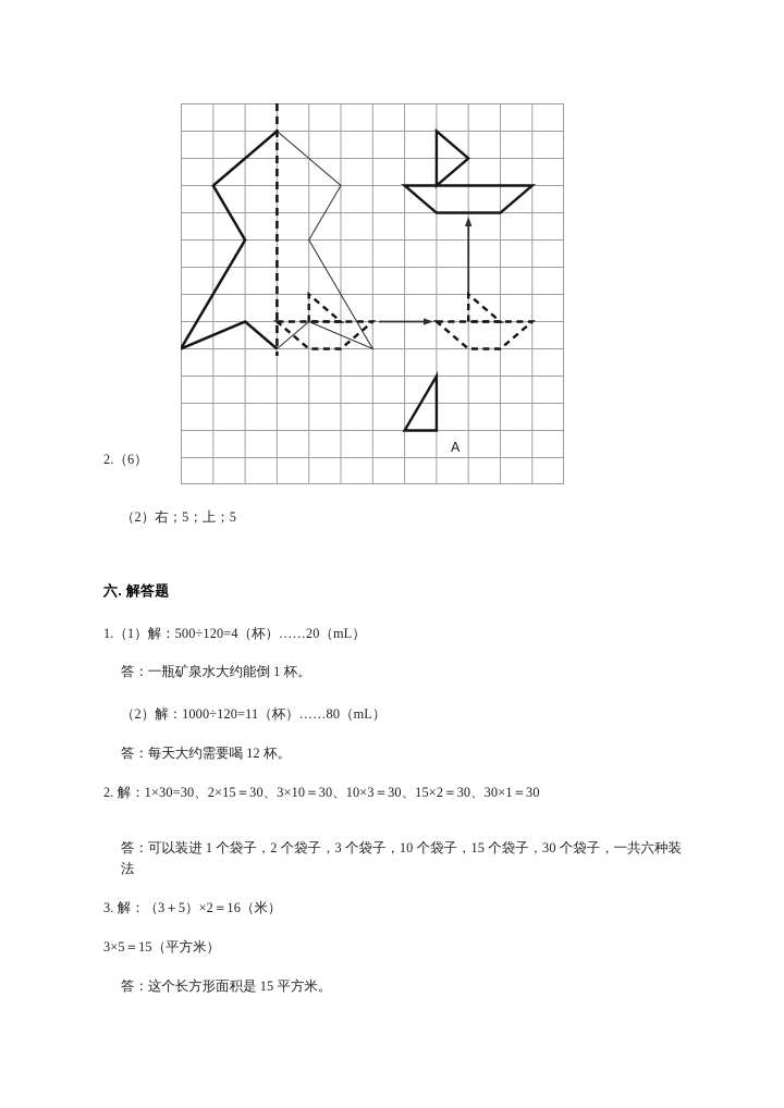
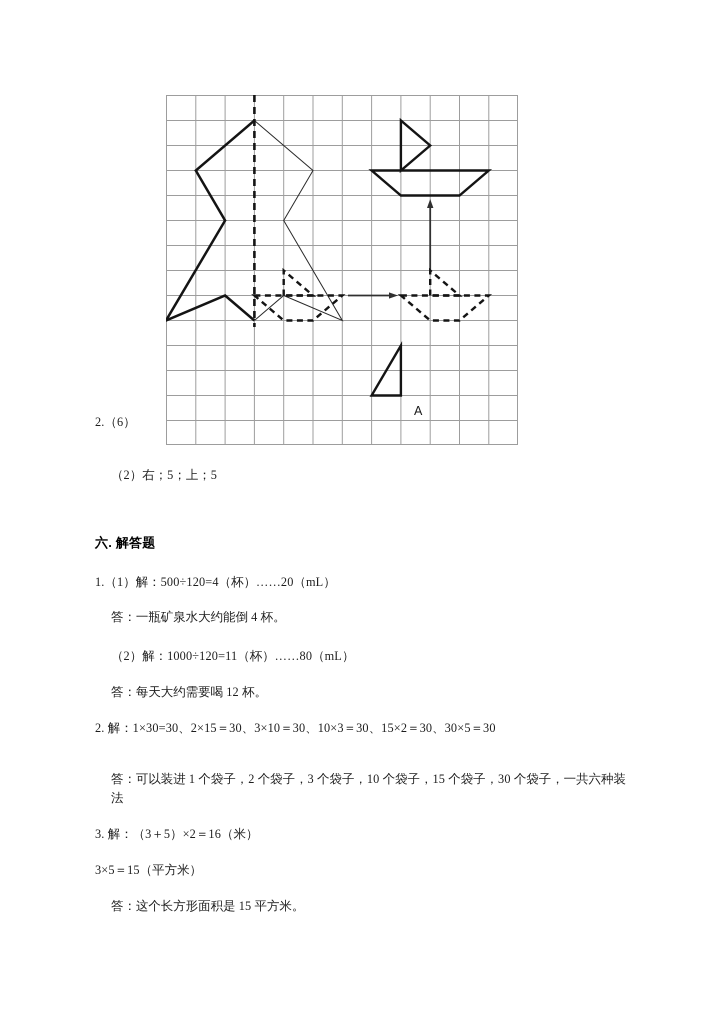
  A
  2.（6）
  （2）右；5；上；5
  六. 解答题
  1.（1）解：500÷120=4（杯）……20（mL）
- 答：一瓶矿泉水大约能倒 1 杯。
+ 答：一瓶矿泉水大约能倒 4 杯。
  （2）解：1000÷120=11（杯）……80（mL）
  答：每天大约需要喝 12 杯。
- 2. 解：1×30=30、2×15＝30、3×10＝30、10×3＝30、15×2＝30、30×1＝30
+ 2. 解：1×30=30、2×15＝30、3×10＝30、10×3＝30、15×2＝30、30×5＝30
  答：可以装进 1 个袋子，2 个袋子，3 个袋子，10 个袋子，15 个袋子，30 个袋子，一共六种装法
  3. 解：（3＋5）×2＝16（米）
  3×5＝15（平方米）
  答：这个长方形面积是 15 平方米。
